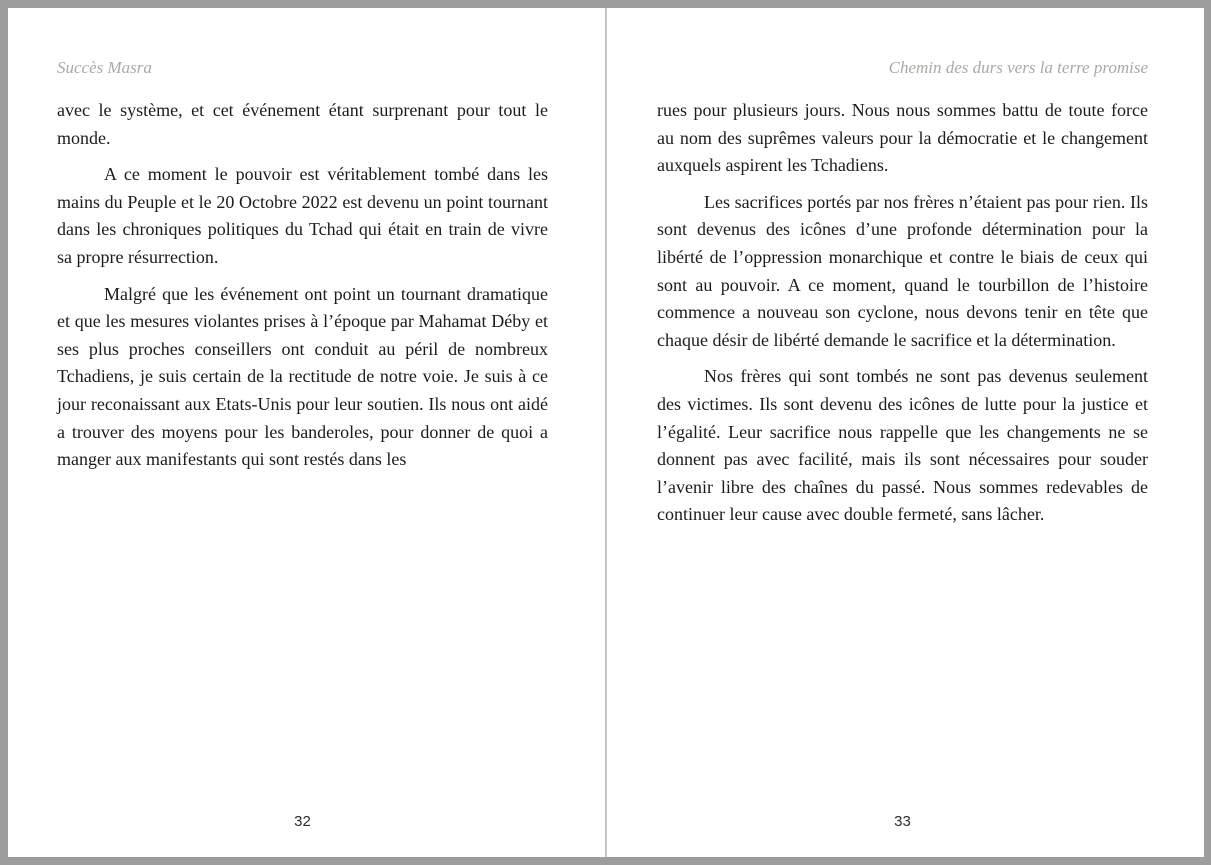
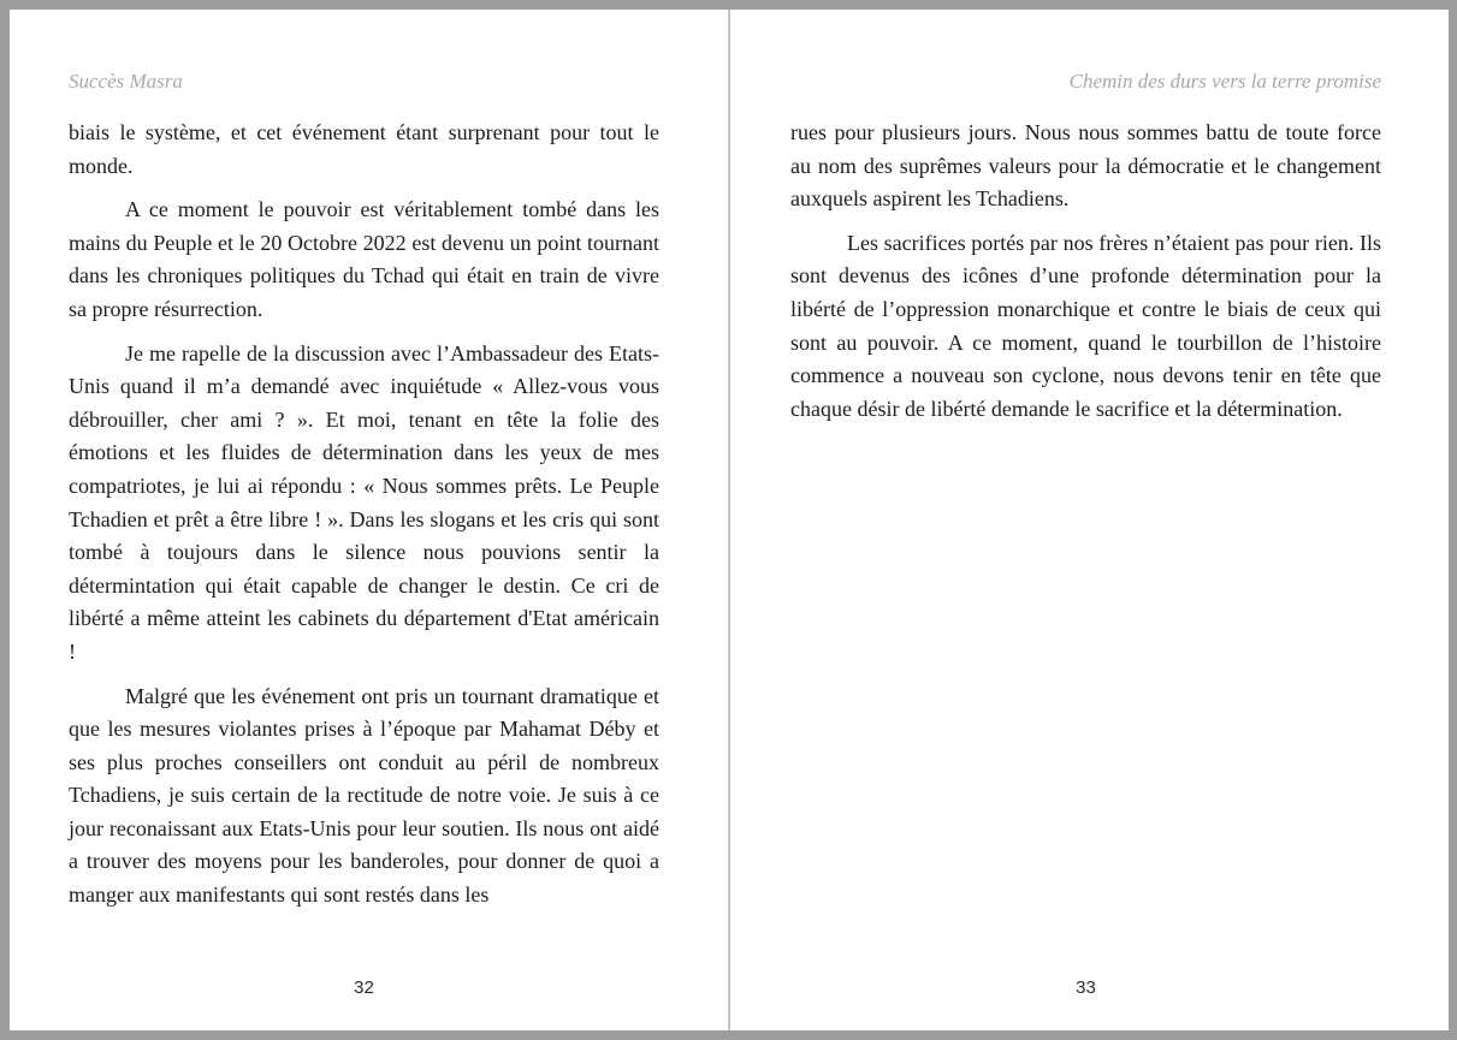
  Succès Masra
- avec le système, et cet événement étant surprenant pour tout le monde.
+ biais le système, et cet événement étant surprenant pour tout le monde.
  A ce moment le pouvoir est véritablement tombé dans les mains du Peuple et le 20 Octobre 2022 est devenu un point tournant dans les chroniques politiques du Tchad qui était en train de vivre sa propre résurrection.
+ Je me rapelle de la discussion avec l’Ambassadeur des Etats-Unis quand il m’a demandé avec inquiétude « Allez-vous vous débrouiller, cher ami ? ». Et moi, tenant en tête la folie des émotions et les fluides de détermination dans les yeux de mes compatriotes, je lui ai répondu : « Nous sommes prêts. Le Peuple Tchadien et prêt a être libre ! ». Dans les slogans et les cris qui sont tombé à toujours dans le silence nous pouvions sentir la détermintation qui était capable de changer le destin. Ce cri de libérté a même atteint les cabinets du département d'Etat américain !
- Malgré que les événement ont point un tournant dramatique et que les mesures violantes prises à l’époque par Mahamat Déby et ses plus proches conseillers ont conduit au péril de nombreux Tchadiens, je suis certain de la rectitude de notre voie. Je suis à ce jour reconaissant aux Etats-Unis pour leur soutien. Ils nous ont aidé a trouver des moyens pour les banderoles, pour donner de quoi a manger aux manifestants qui sont restés dans les
+ Malgré que les événement ont pris un tournant dramatique et que les mesures violantes prises à l’époque par Mahamat Déby et ses plus proches conseillers ont conduit au péril de nombreux Tchadiens, je suis certain de la rectitude de notre voie. Je suis à ce jour reconaissant aux Etats-Unis pour leur soutien. Ils nous ont aidé a trouver des moyens pour les banderoles, pour donner de quoi a manger aux manifestants qui sont restés dans les
  32
  Chemin des durs vers la terre promise
  rues pour plusieurs jours. Nous nous sommes battu de toute force au nom des suprêmes valeurs pour la démocratie et le changement auxquels aspirent les Tchadiens.
  Les sacrifices portés par nos frères n’étaient pas pour rien. Ils sont devenus des icônes d’une profonde détermination pour la libérté de l’oppression monarchique et contre le biais de ceux qui sont au pouvoir. A ce moment, quand le tourbillon de l’histoire commence a nouveau son cyclone, nous devons tenir en tête que chaque désir de libérté demande le sacrifice et la détermination.
- Nos frères qui sont tombés ne sont pas devenus seulement des victimes. Ils sont devenu des icônes de lutte pour la justice et l’égalité. Leur sacrifice nous rappelle que les changements ne se donnent pas avec facilité, mais ils sont nécessaires pour souder l’avenir libre des chaînes du passé. Nous sommes redevables de continuer leur cause avec double fermeté, sans lâcher.
  33
